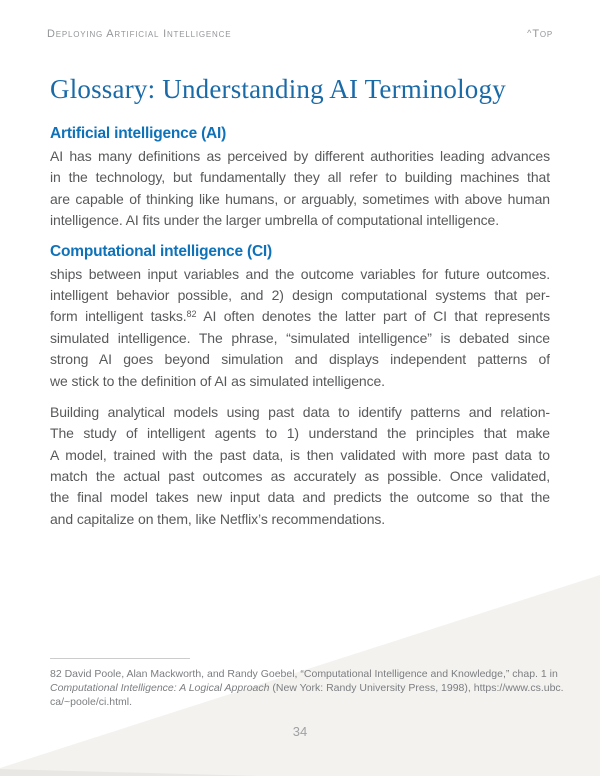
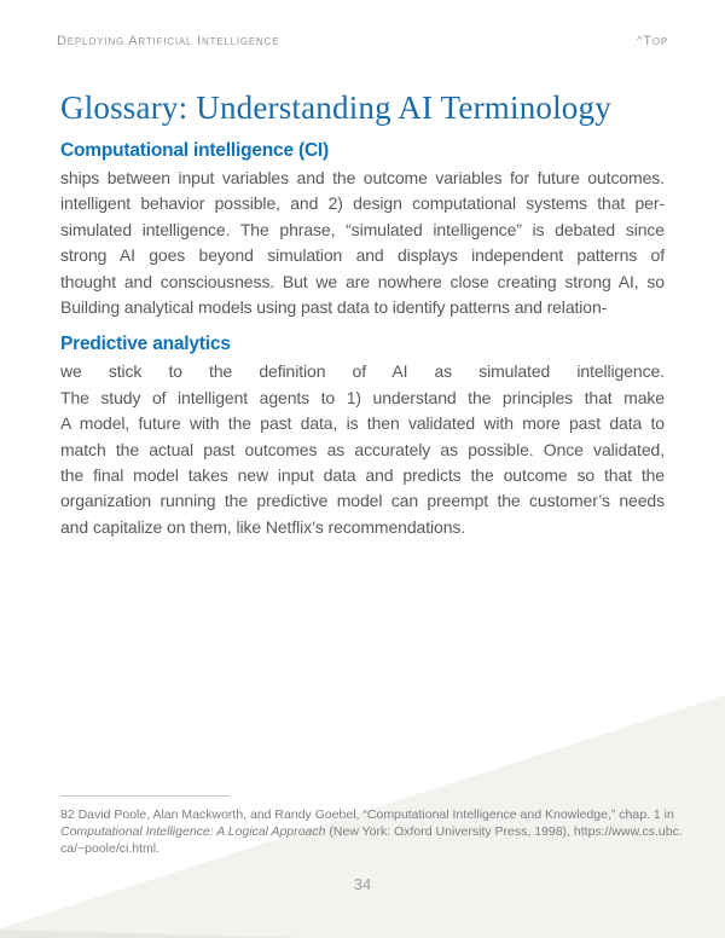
  Deploying Artificial Intelligence
  ^Top
  Glossary: Understanding AI Terminology
- Artificial intelligence (AI)
- AI has many definitions as perceived by different authorities leading advances
- in the technology, but fundamentally they all refer to building machines that
- are capable of thinking like humans, or arguably, sometimes with above human
- intelligence. AI fits under the larger umbrella of computational intelligence.
  Computational intelligence (CI)
  ships between input variables and the outcome variables for future outcomes.
  intelligent behavior possible, and 2) design computational systems that per-
- form intelligent tasks.82 AI often denotes the latter part of CI that represents
  simulated intelligence. The phrase, “simulated intelligence” is debated since
  strong AI goes beyond simulation and displays independent patterns of
+ thought and consciousness. But we are nowhere close creating strong AI, so
- we stick to the definition of AI as simulated intelligence.
+ Building analytical models using past data to identify patterns and relation-
+ Predictive analytics
- Building analytical models using past data to identify patterns and relation-
+ we stick to the definition of AI as simulated intelligence.
  The study of intelligent agents to 1) understand the principles that make
- A model, trained with the past data, is then validated with more past data to
+ A model, future with the past data, is then validated with more past data to
  match the actual past outcomes as accurately as possible. Once validated,
  the final model takes new input data and predicts the outcome so that the
+ organization running the predictive model can preempt the customer’s needs
  and capitalize on them, like Netflix’s recommendations.
  82 David Poole, Alan Mackworth, and Randy Goebel, “Computational Intelligence and Knowledge,” chap. 1 in
- Computational Intelligence: A Logical Approach (New York: Randy University Press, 1998), https://www.cs.ubc.
+ Computational Intelligence: A Logical Approach (New York: Oxford University Press, 1998), https://www.cs.ubc.
  ca/~poole/ci.html.
  34
